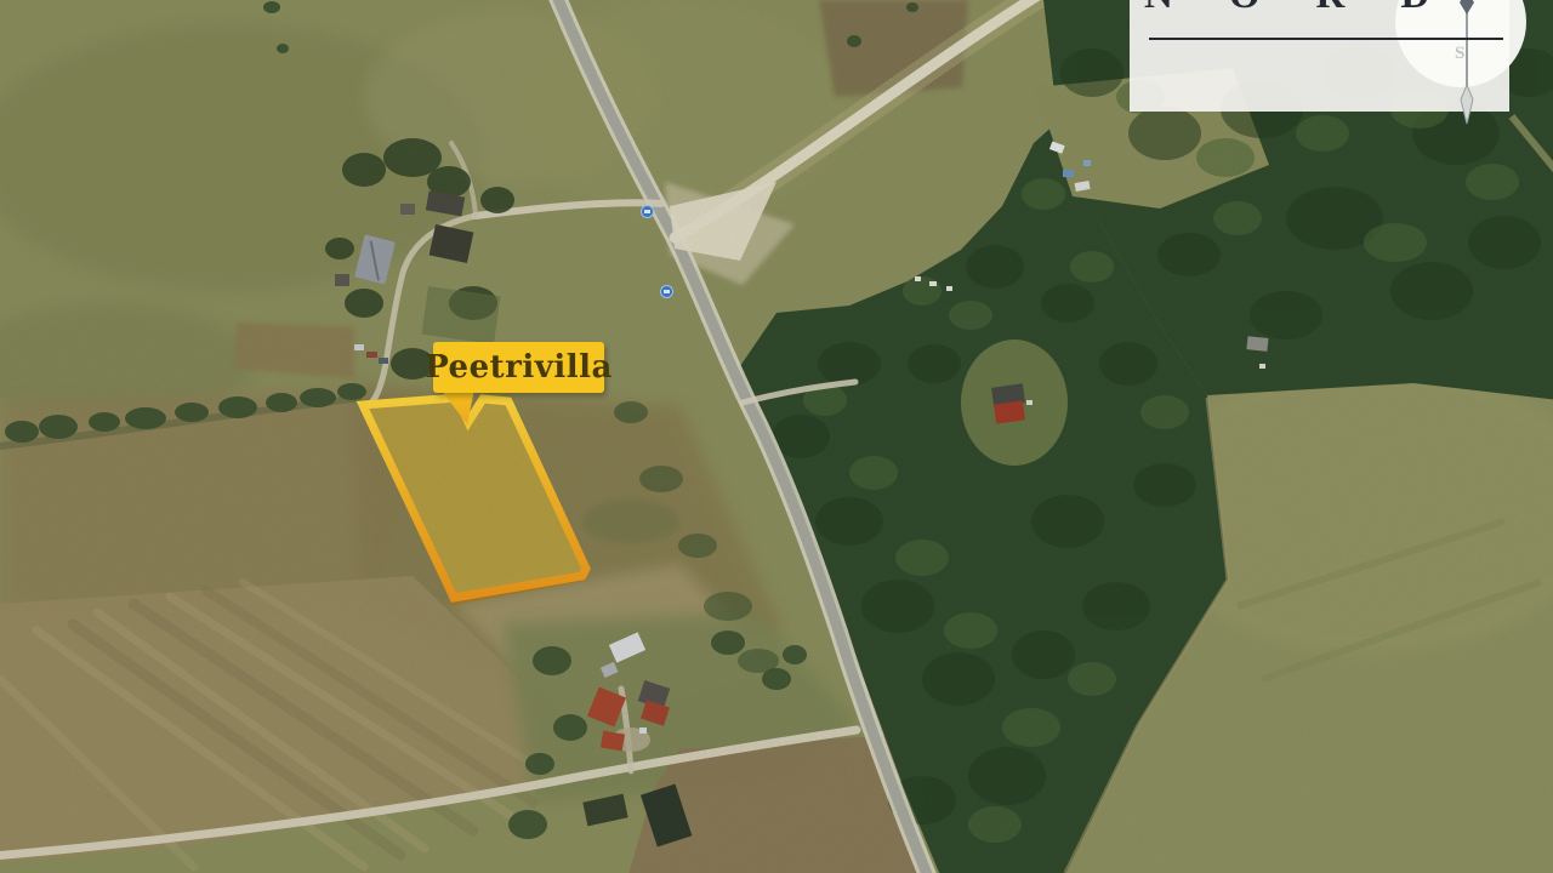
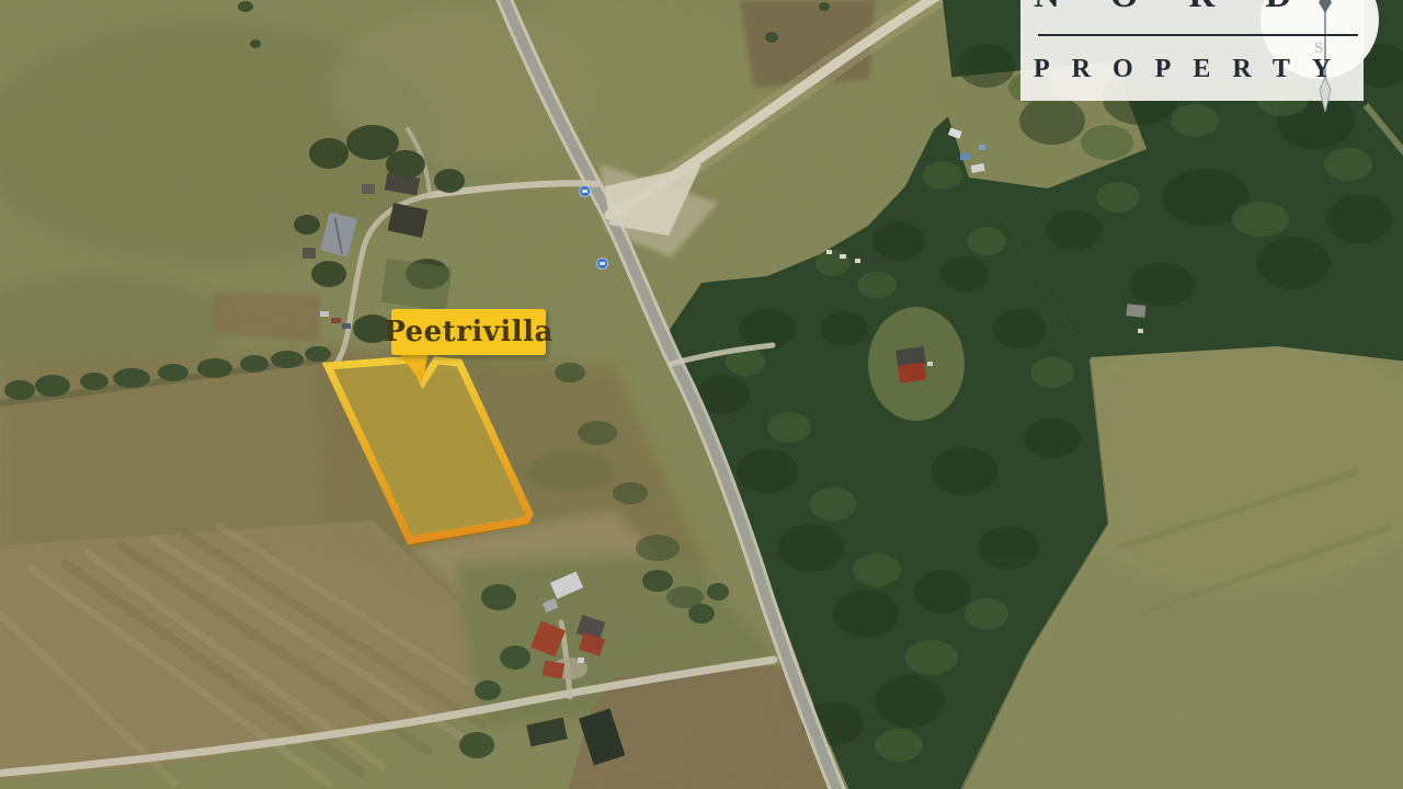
  Peetrivilla
  S
+ PROPERTY
